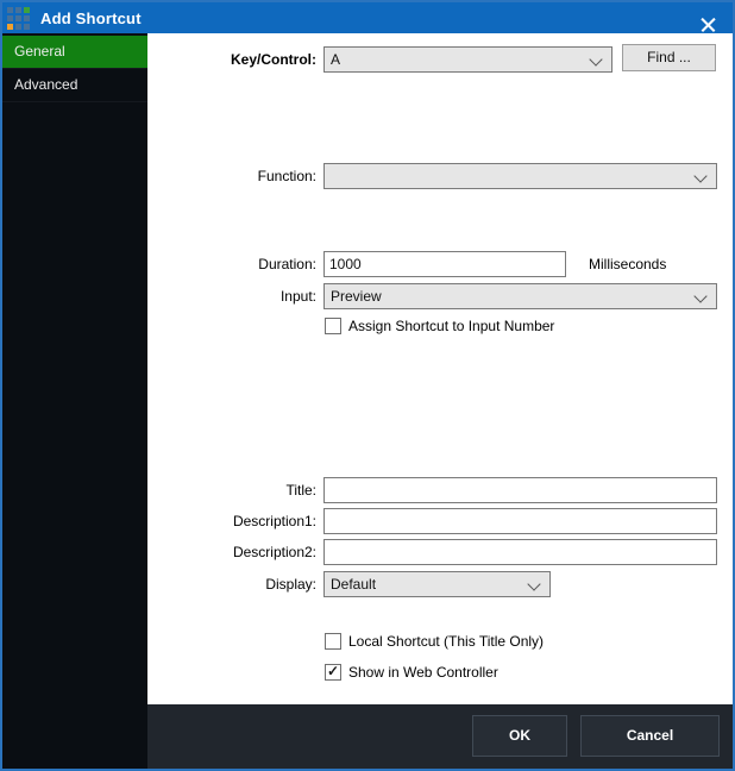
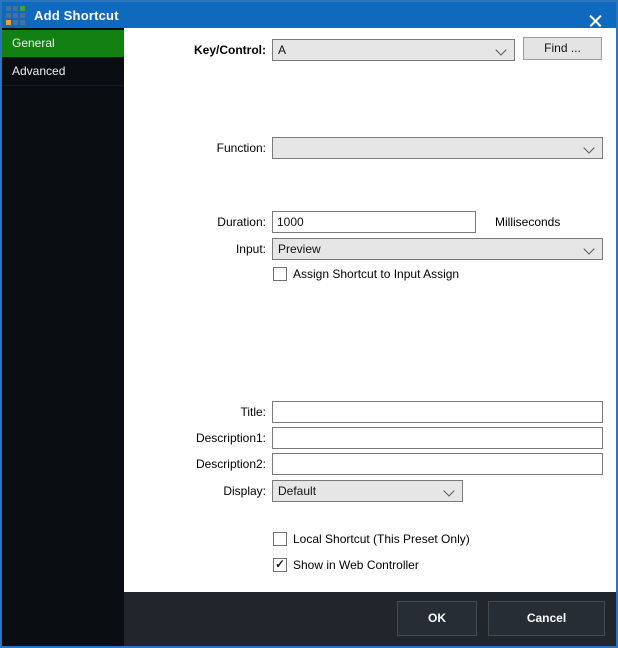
  Add Shortcut
  General
  Advanced
  Key/Control:
  A
  Find ...
  Function:
  Duration:
  1000
  Milliseconds
  Input:
  Preview
- Assign Shortcut to Input Number
+ Assign Shortcut to Input Assign
  Title:
  Description1:
  Description2:
  Display:
  Default
- Local Shortcut (This Title Only)
+ Local Shortcut (This Preset Only)
  Show in Web Controller
  OK
  Cancel
